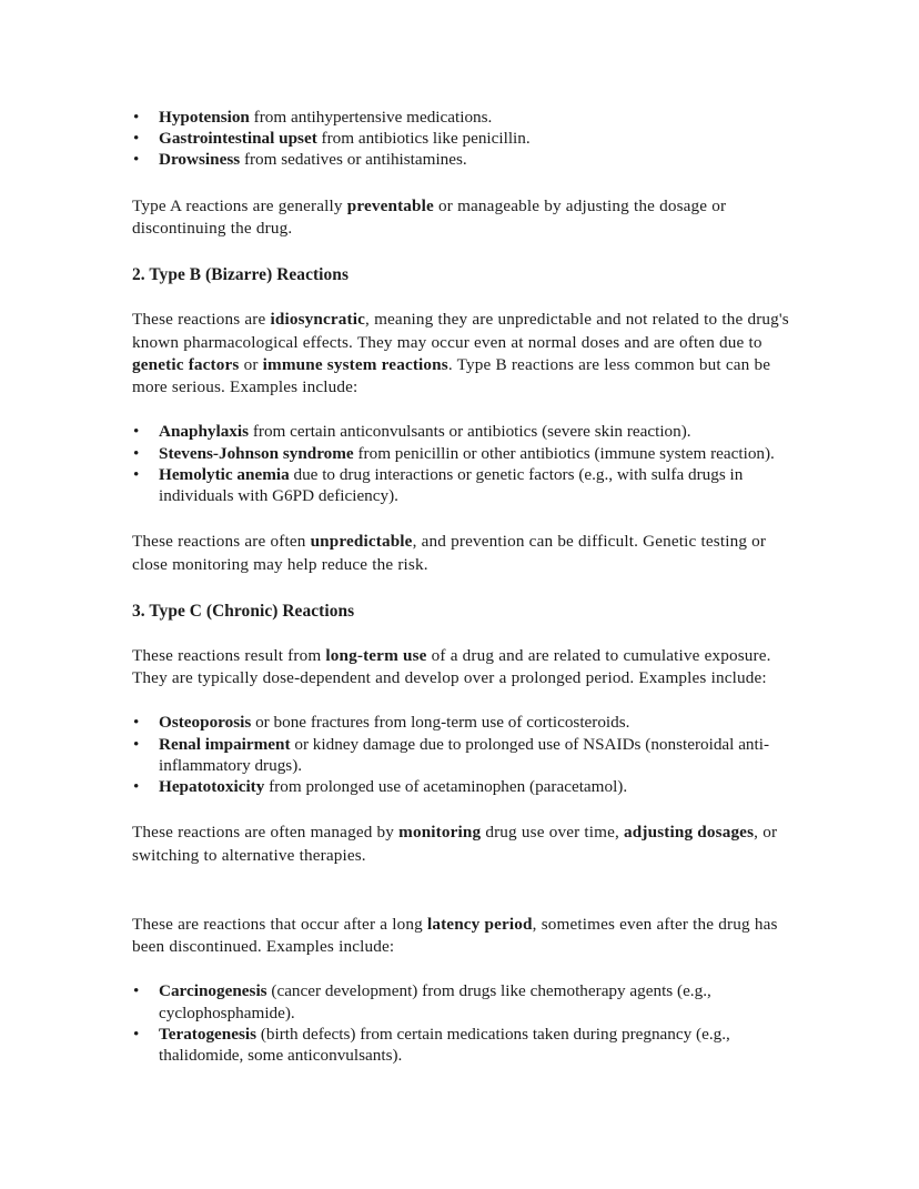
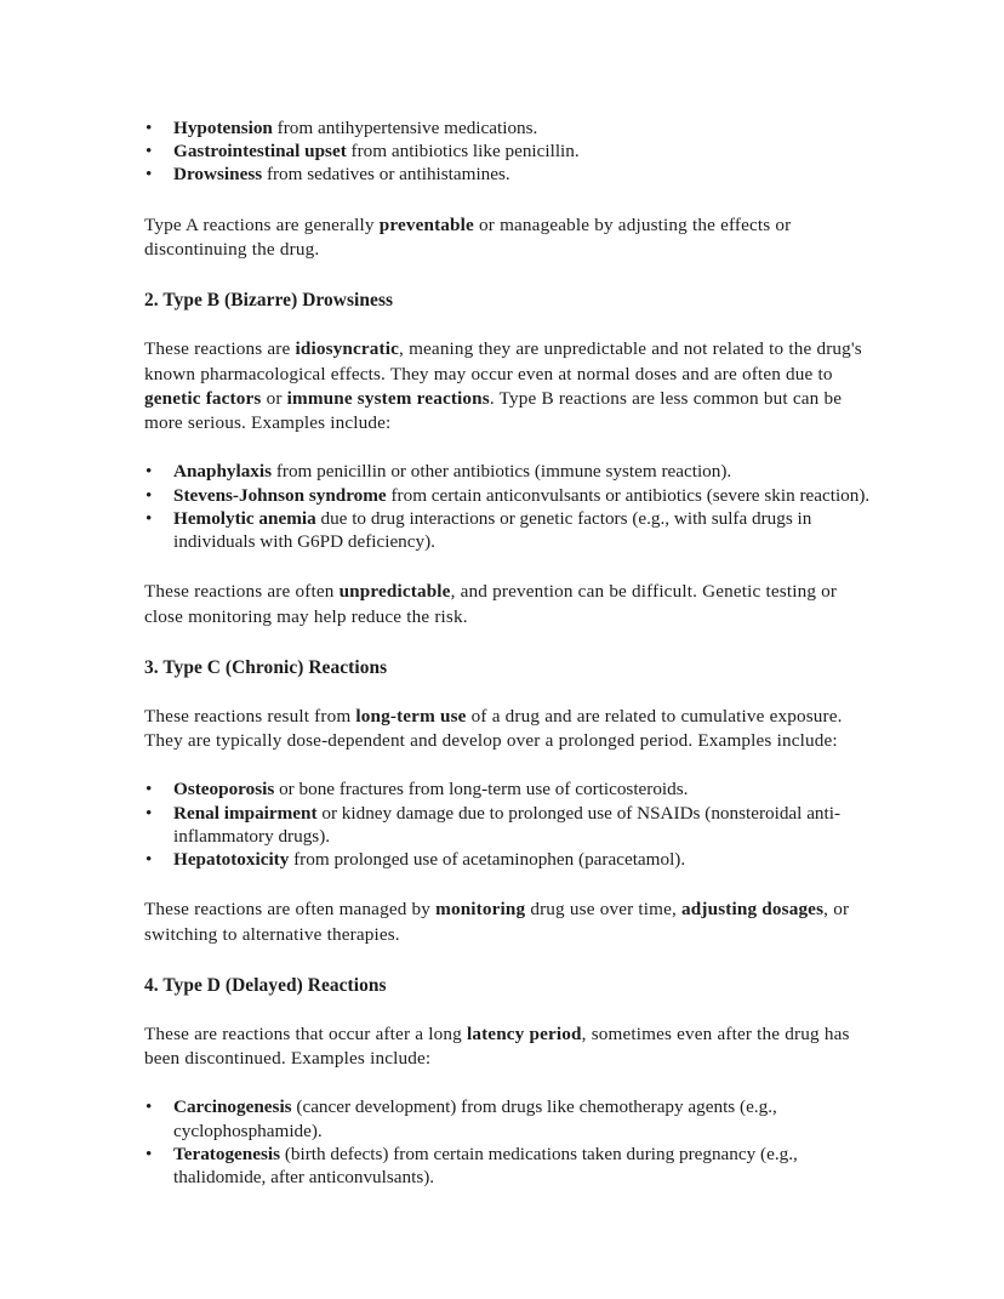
  •
  Hypotension from antihypertensive medications.
  •
  Gastrointestinal upset from antibiotics like penicillin.
  •
  Drowsiness from sedatives or antihistamines.
- Type A reactions are generally preventable or manageable by adjusting the dosage or discontinuing the drug.
+ Type A reactions are generally preventable or manageable by adjusting the effects or discontinuing the drug.
- 2. Type B (Bizarre) Reactions
+ 2. Type B (Bizarre) Drowsiness
  These reactions are idiosyncratic, meaning they are unpredictable and not related to the drug's known pharmacological effects. They may occur even at normal doses and are often due to genetic factors or immune system reactions. Type B reactions are less common but can be more serious. Examples include:
  •
- Anaphylaxis from certain anticonvulsants or antibiotics (severe skin reaction).
+ Anaphylaxis from penicillin or other antibiotics (immune system reaction).
  •
- Stevens-Johnson syndrome from penicillin or other antibiotics (immune system reaction).
+ Stevens-Johnson syndrome from certain anticonvulsants or antibiotics (severe skin reaction).
  •
  Hemolytic anemia due to drug interactions or genetic factors (e.g., with sulfa drugs in individuals with G6PD deficiency).
  These reactions are often unpredictable, and prevention can be difficult. Genetic testing or close monitoring may help reduce the risk.
  3. Type C (Chronic) Reactions
  These reactions result from long-term use of a drug and are related to cumulative exposure. They are typically dose-dependent and develop over a prolonged period. Examples include:
  •
  Osteoporosis or bone fractures from long-term use of corticosteroids.
  •
  Renal impairment or kidney damage due to prolonged use of NSAIDs (nonsteroidal anti-inflammatory drugs).
  •
  Hepatotoxicity from prolonged use of acetaminophen (paracetamol).
  These reactions are often managed by monitoring drug use over time, adjusting dosages, or switching to alternative therapies.
+ 4. Type D (Delayed) Reactions
  These are reactions that occur after a long latency period, sometimes even after the drug has been discontinued. Examples include:
  •
  Carcinogenesis (cancer development) from drugs like chemotherapy agents (e.g., cyclophosphamide).
  •
- Teratogenesis (birth defects) from certain medications taken during pregnancy (e.g., thalidomide, some anticonvulsants).
+ Teratogenesis (birth defects) from certain medications taken during pregnancy (e.g., thalidomide, after anticonvulsants).
